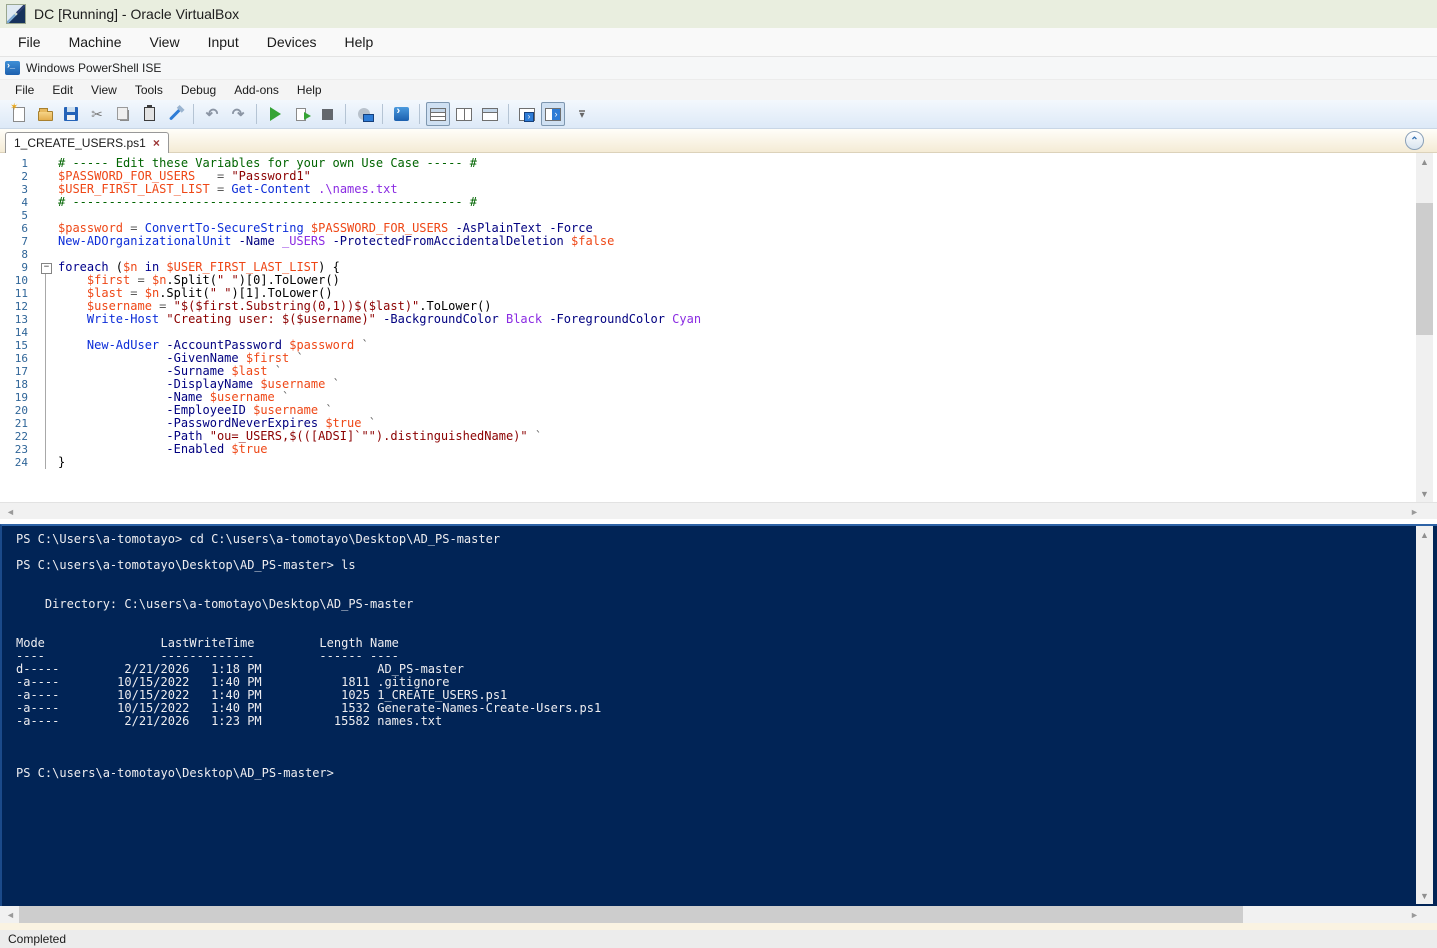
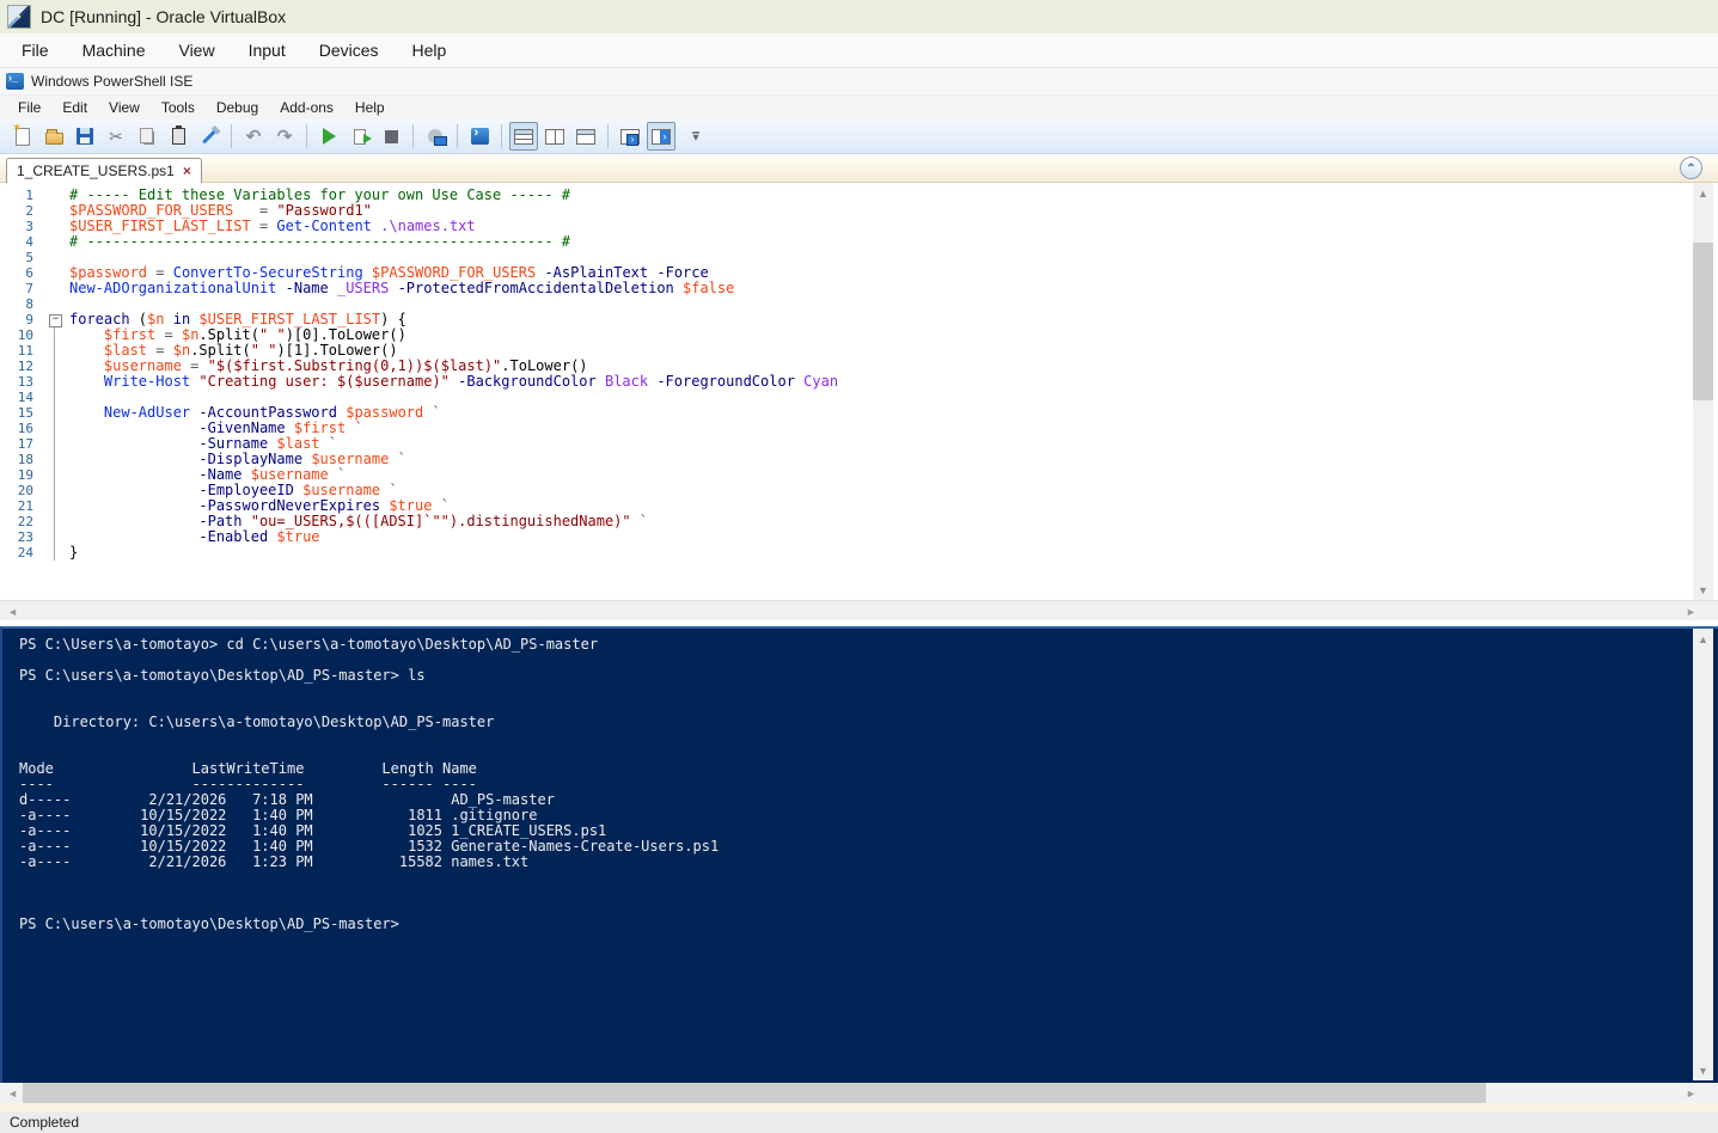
  DC [Running] - Oracle VirtualBox
  File
  Machine
  View
  Input
  Devices
  Help
  Windows PowerShell ISE
  File
  Edit
  View
  Tools
  Debug
  Add-ons
  Help
  ✂
  ↶
  ↷
  ▾
  1_CREATE_USERS.ps1
  ×
  ⌃
  1
  # ----- Edit these Variables for your own Use Case ----- #
  2
  $PASSWORD_FOR_USERS = "Password1"
  3
  $USER_FIRST_LAST_LIST = Get-Content .\names.txt
  4
  # ------------------------------------------------------ #
  5
  6
  $password = ConvertTo-SecureString $PASSWORD_FOR_USERS -AsPlainText -Force
  7
  New-ADOrganizationalUnit -Name _USERS -ProtectedFromAccidentalDeletion $false
  8
  9
  foreach ($n in $USER_FIRST_LAST_LIST) {
  10
  $first = $n.Split(" ")[0].ToLower()
  11
  $last = $n.Split(" ")[1].ToLower()
  12
  $username = "$($first.Substring(0,1))$($last)".ToLower()
  13
  Write-Host "Creating user: $($username)" -BackgroundColor Black -ForegroundColor Cyan
  14
  15
  New-AdUser -AccountPassword $password `
  16
  -GivenName $first `
  17
  -Surname $last `
  18
  -DisplayName $username `
  19
  -Name $username `
  20
  -EmployeeID $username `
  21
  -PasswordNeverExpires $true `
  22
  -Path "ou=_USERS,$(([ADSI]`"").distinguishedName)" `
  23
  -Enabled $true
  24
  }
  ▲
  ▼
  ◄
  ►
  PS C:\Users\a-tomotayo> cd C:\users\a-tomotayo\Desktop\AD_PS-master
  PS C:\users\a-tomotayo\Desktop\AD_PS-master> ls
  Directory: C:\users\a-tomotayo\Desktop\AD_PS-master
  Mode LastWriteTime Length Name
  ---- ------------- ------ ----
- d----- 2/21/2026 1:18 PM AD_PS-master
+ d----- 2/21/2026 7:18 PM AD_PS-master
  -a---- 10/15/2022 1:40 PM 1811 .gitignore
  -a---- 10/15/2022 1:40 PM 1025 1_CREATE_USERS.ps1
  -a---- 10/15/2022 1:40 PM 1532 Generate-Names-Create-Users.ps1
  -a---- 2/21/2026 1:23 PM 15582 names.txt
  PS C:\users\a-tomotayo\Desktop\AD_PS-master>
  ▲
  ▼
  ◄
  ►
  Completed
